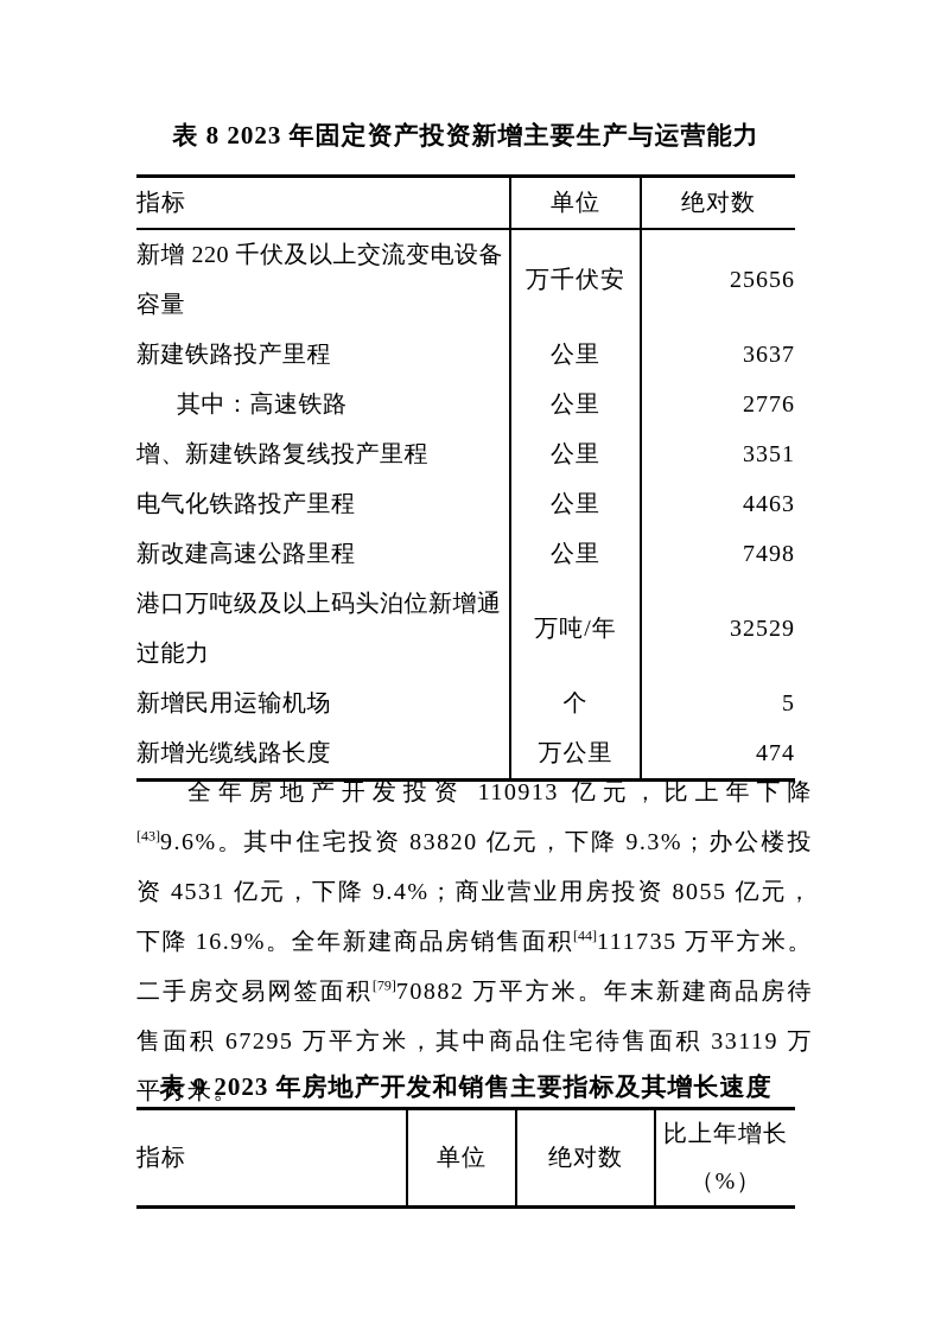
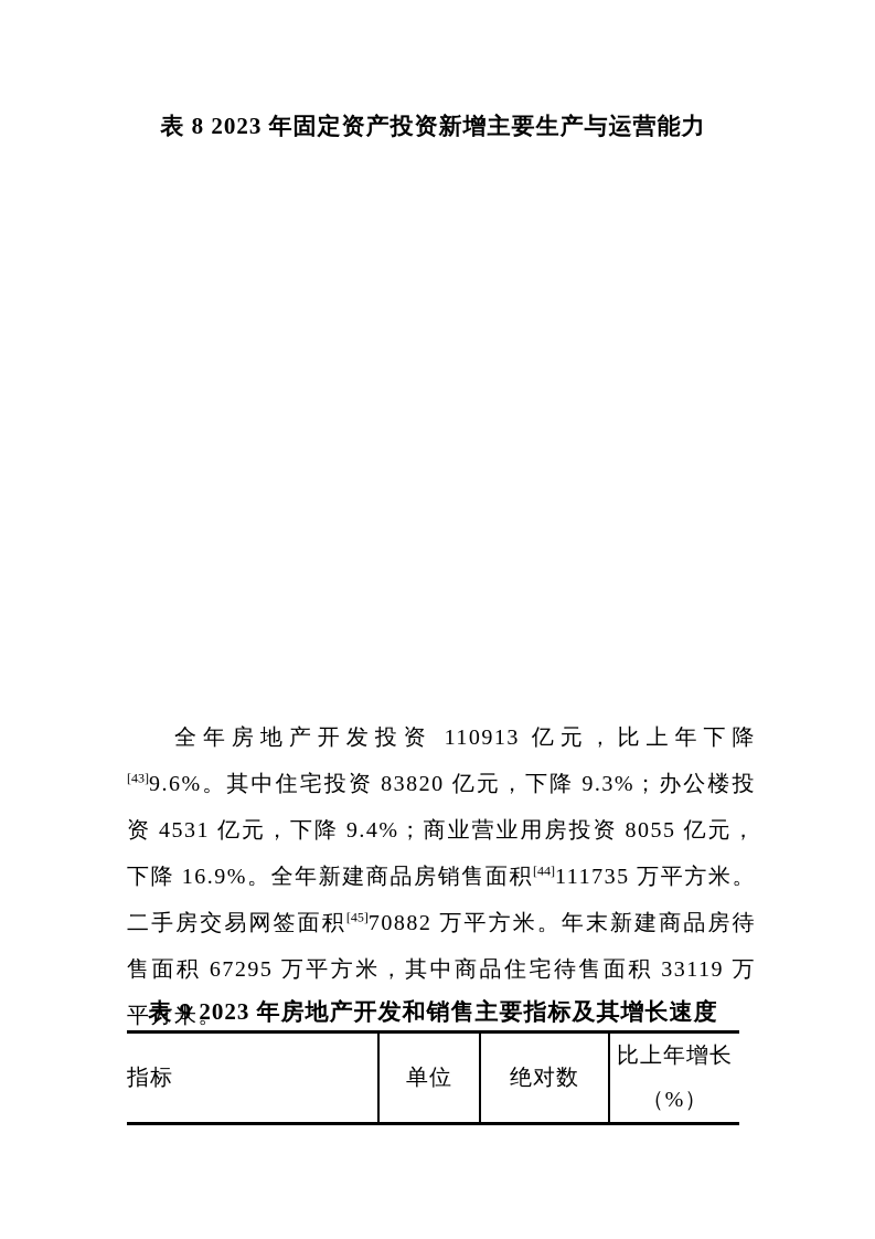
  表 8 2023 年固定资产投资新增主要生产与运营能力
- 指标	单位	绝对数
- 新增 220 千伏及以上交流变电设备容量	万千伏安	25656
- 新建铁路投产里程	公里	3637
- 其中：高速铁路	公里	2776
- 增、新建铁路复线投产里程	公里	3351
- 电气化铁路投产里程	公里	4463
- 新改建高速公路里程	公里	7498
- 港口万吨级及以上码头泊位新增通过能力	万吨/年	32529
- 新增民用运输机场	个	5
- 新增光缆线路长度	万公里	474
- 全年房地产开发投资 110913 亿元，比上年下降[43]9.6%。其中住宅投资 83820 亿元，下降 9.3%；办公楼投资 4531 亿元，下降 9.4%；商业营业用房投资 8055 亿元，下降 16.9%。全年新建商品房销售面积[44]111735 万平方米。二手房交易网签面积[79]70882 万平方米。年末新建商品房待售面积 67295 万平方米，其中商品住宅待售面积 33119 万平方米。
+ 全年房地产开发投资 110913 亿元，比上年下降[43]9.6%。其中住宅投资 83820 亿元，下降 9.3%；办公楼投资 4531 亿元，下降 9.4%；商业营业用房投资 8055 亿元，下降 16.9%。全年新建商品房销售面积[44]111735 万平方米。二手房交易网签面积[45]70882 万平方米。年末新建商品房待售面积 67295 万平方米，其中商品住宅待售面积 33119 万平方米。
  表 9 2023 年房地产开发和销售主要指标及其增长速度
  指标	单位	绝对数	比上年增长 （%）
